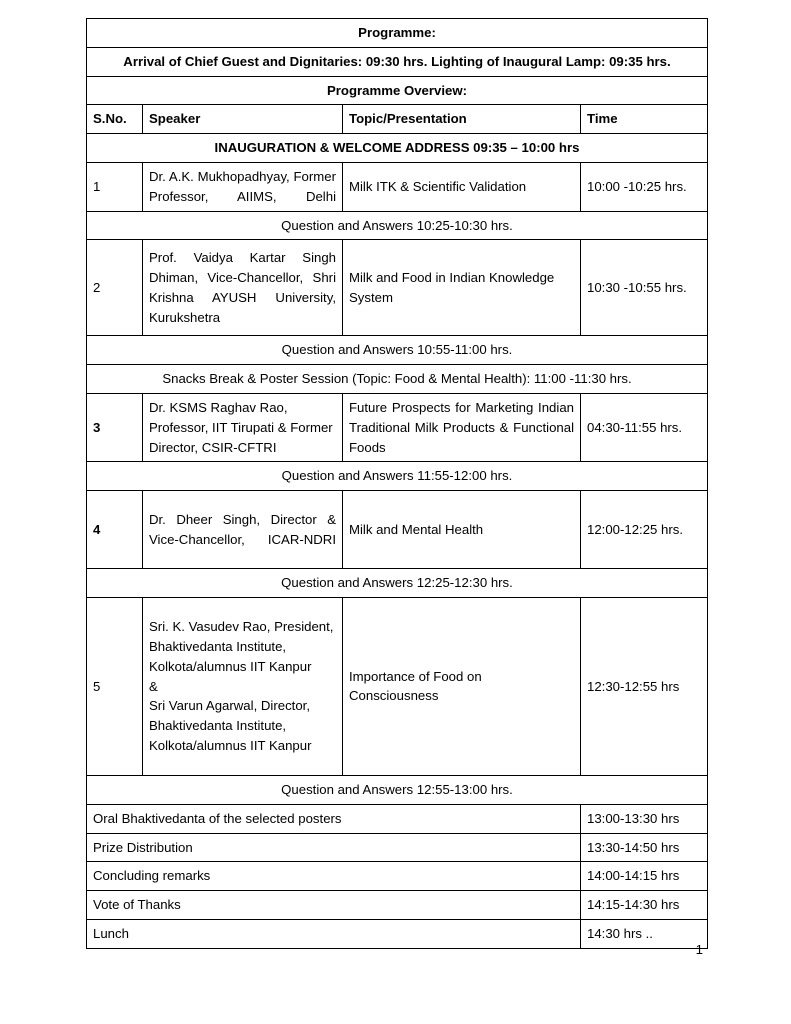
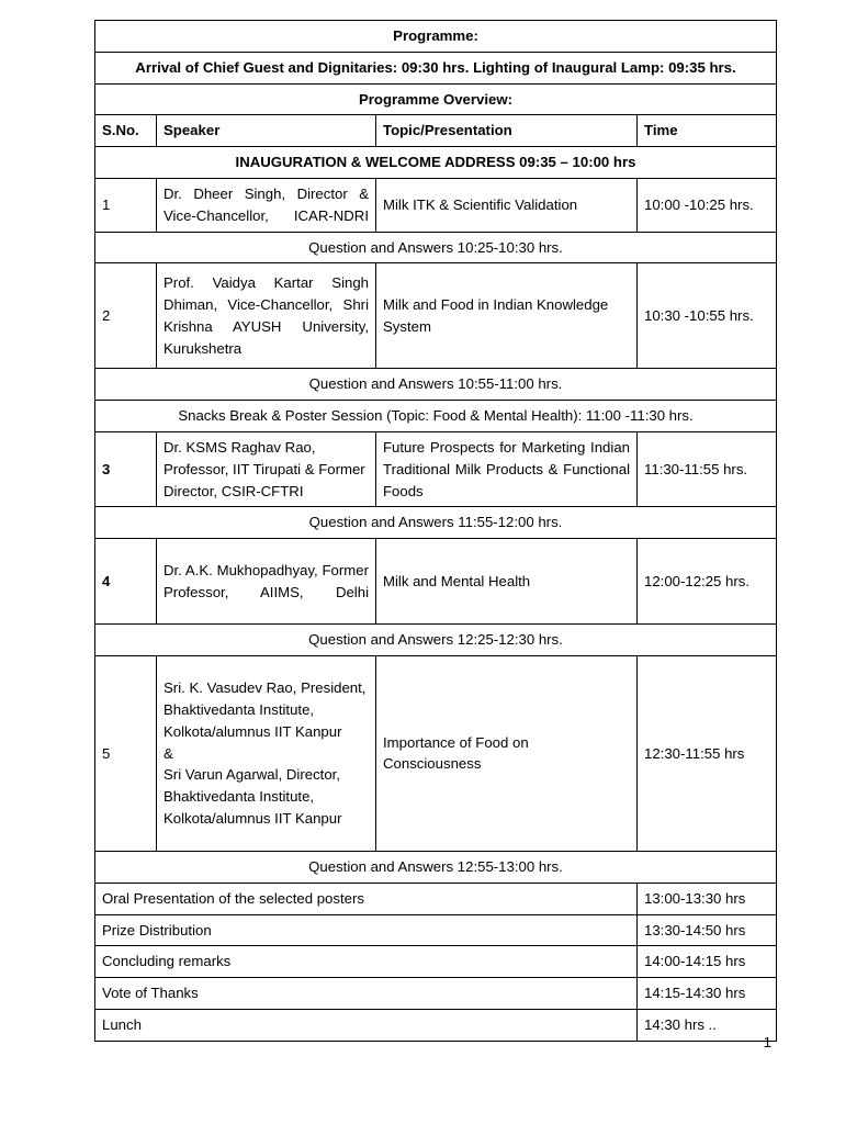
  Programme:
  Arrival of Chief Guest and Dignitaries: 09:30 hrs. Lighting of Inaugural Lamp: 09:35 hrs.
  Programme Overview:
  S.No.	Speaker	Topic/Presentation	Time
  INAUGURATION & WELCOME ADDRESS 09:35 – 10:00 hrs
- 1	Dr. A.K. Mukhopadhyay, Former Professor, AIIMS, Delhi	Milk ITK & Scientific Validation	10:00 -10:25 hrs.
+ 1	Dr. Dheer Singh, Director & Vice-Chancellor, ICAR-NDRI	Milk ITK & Scientific Validation	10:00 -10:25 hrs.
  Question and Answers 10:25-10:30 hrs.
  2	Prof. Vaidya Kartar Singh Dhiman, Vice-Chancellor, Shri Krishna AYUSH University, Kurukshetra	Milk and Food in Indian Knowledge System	10:30 -10:55 hrs.
  Question and Answers 10:55-11:00 hrs.
  Snacks Break & Poster Session (Topic: Food & Mental Health): 11:00 -11:30 hrs.
- 3	Dr. KSMS Raghav Rao, Professor, IIT Tirupati & Former Director, CSIR-CFTRI	Future Prospects for Marketing Indian Traditional Milk Products & Functional Foods	04:30-11:55 hrs.
+ 3	Dr. KSMS Raghav Rao, Professor, IIT Tirupati & Former Director, CSIR-CFTRI	Future Prospects for Marketing Indian Traditional Milk Products & Functional Foods	11:30-11:55 hrs.
  Question and Answers 11:55-12:00 hrs.
- 4	Dr. Dheer Singh, Director & Vice-Chancellor, ICAR-NDRI	Milk and Mental Health	12:00-12:25 hrs.
+ 4	Dr. A.K. Mukhopadhyay, Former Professor, AIIMS, Delhi	Milk and Mental Health	12:00-12:25 hrs.
  Question and Answers 12:25-12:30 hrs.
- 5	Sri. K. Vasudev Rao, President, Bhaktivedanta Institute, Kolkota/alumnus IIT Kanpur & Sri Varun Agarwal, Director, Bhaktivedanta Institute, Kolkota/alumnus IIT Kanpur	Importance of Food on Consciousness	12:30-12:55 hrs
+ 5	Sri. K. Vasudev Rao, President, Bhaktivedanta Institute, Kolkota/alumnus IIT Kanpur & Sri Varun Agarwal, Director, Bhaktivedanta Institute, Kolkota/alumnus IIT Kanpur	Importance of Food on Consciousness	12:30-11:55 hrs
  Question and Answers 12:55-13:00 hrs.
- Oral Bhaktivedanta of the selected posters	13:00-13:30 hrs
+ Oral Presentation of the selected posters	13:00-13:30 hrs
  Prize Distribution	13:30-14:50 hrs
  Concluding remarks	14:00-14:15 hrs
  Vote of Thanks	14:15-14:30 hrs
  Lunch	14:30 hrs ..
  1
